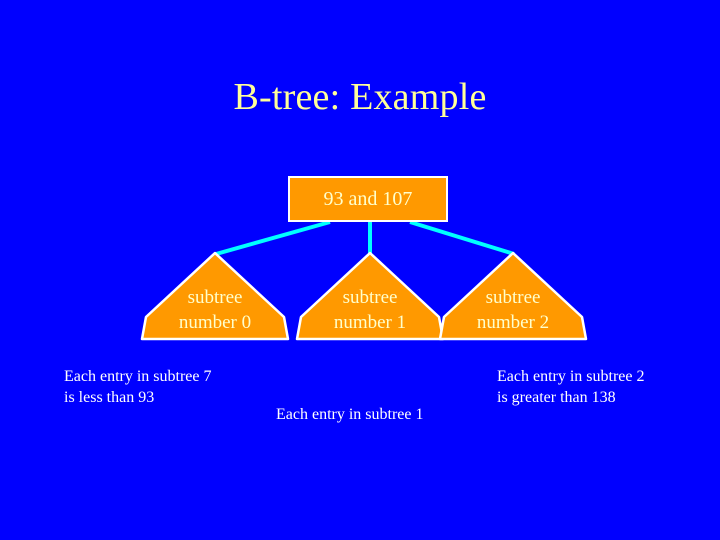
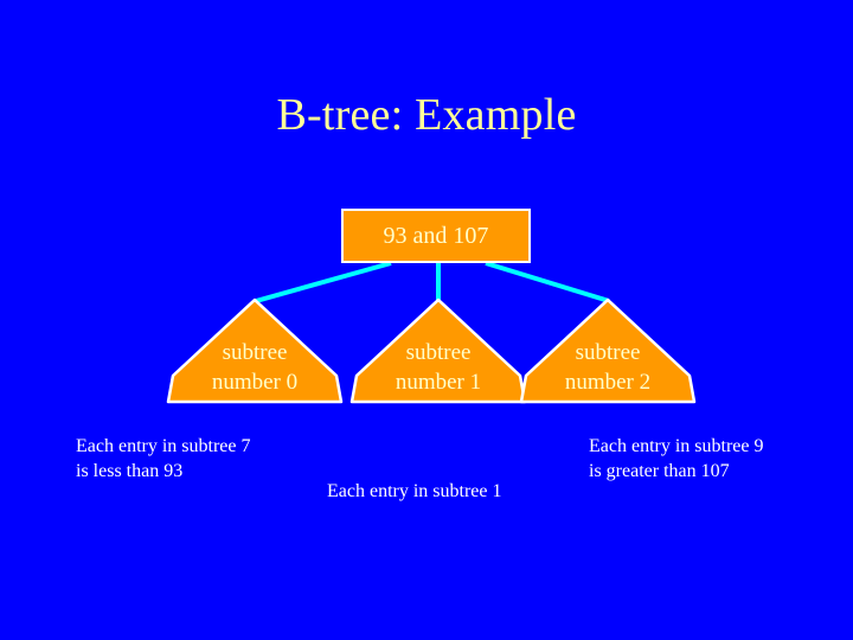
  B-tree: Example
  93 and 107
  subtree
  number 0
  subtree
  number 1
  subtree
  number 2
  Each entry in subtree 7
  is less than 93
  Each entry in subtree 1
- Each entry in subtree 2
+ Each entry in subtree 9
- is greater than 138
+ is greater than 107
